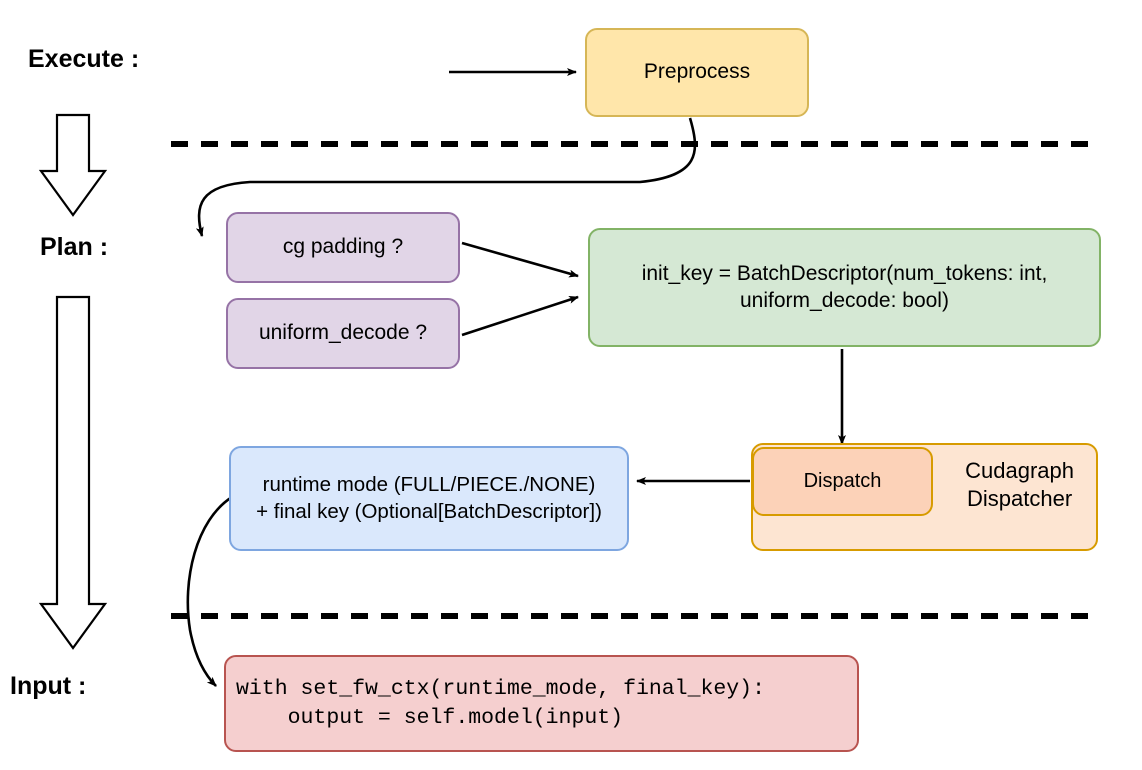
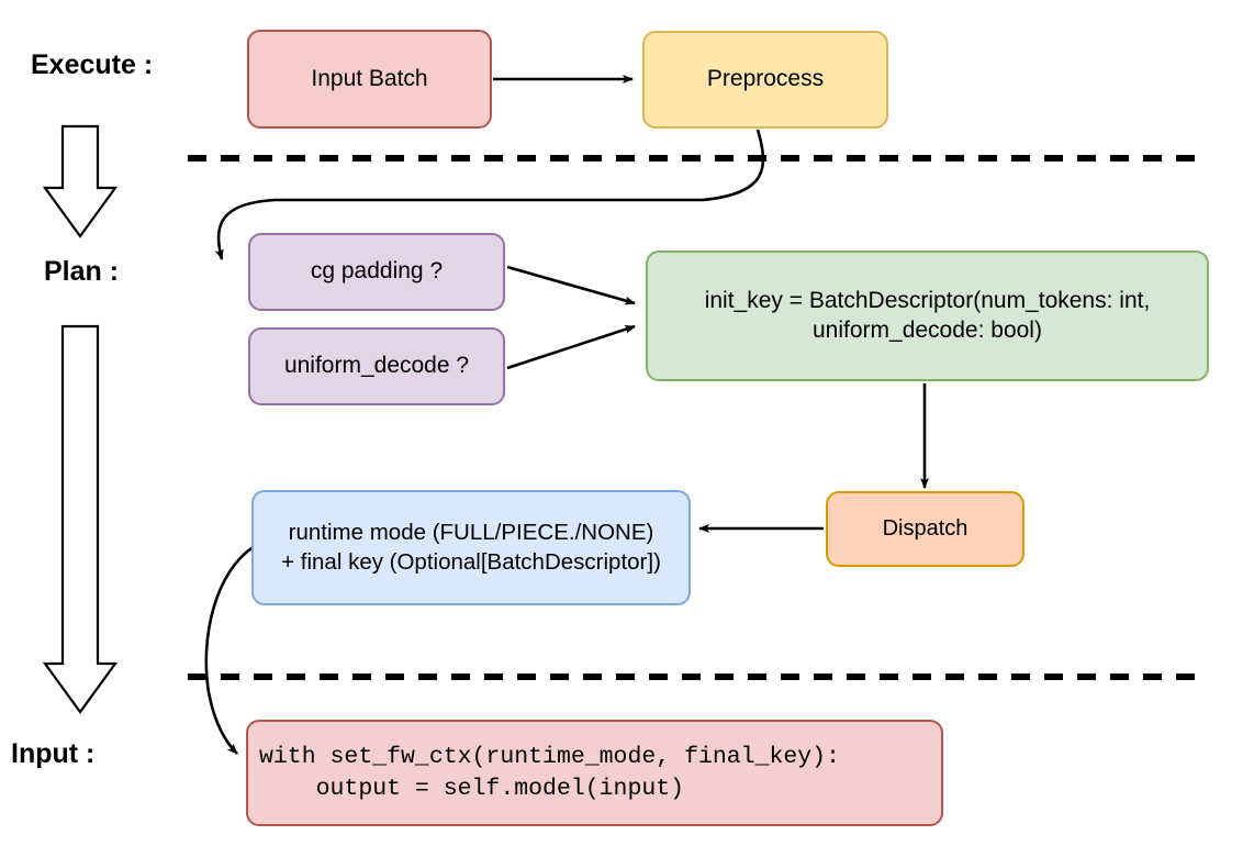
  Execute :
  Plan :
  Input :
+ Input Batch
  Preprocess
  cg padding ?
  uniform_decode ?
  init_key = BatchDescriptor(num_tokens: int,
  uniform_decode: bool)
- Cudagraph
- Dispatcher
  Dispatch
  runtime mode (FULL/PIECE./NONE)
  + final key (Optional[BatchDescriptor])
  with set_fw_ctx(runtime_mode, final_key): output = self.model(input)
